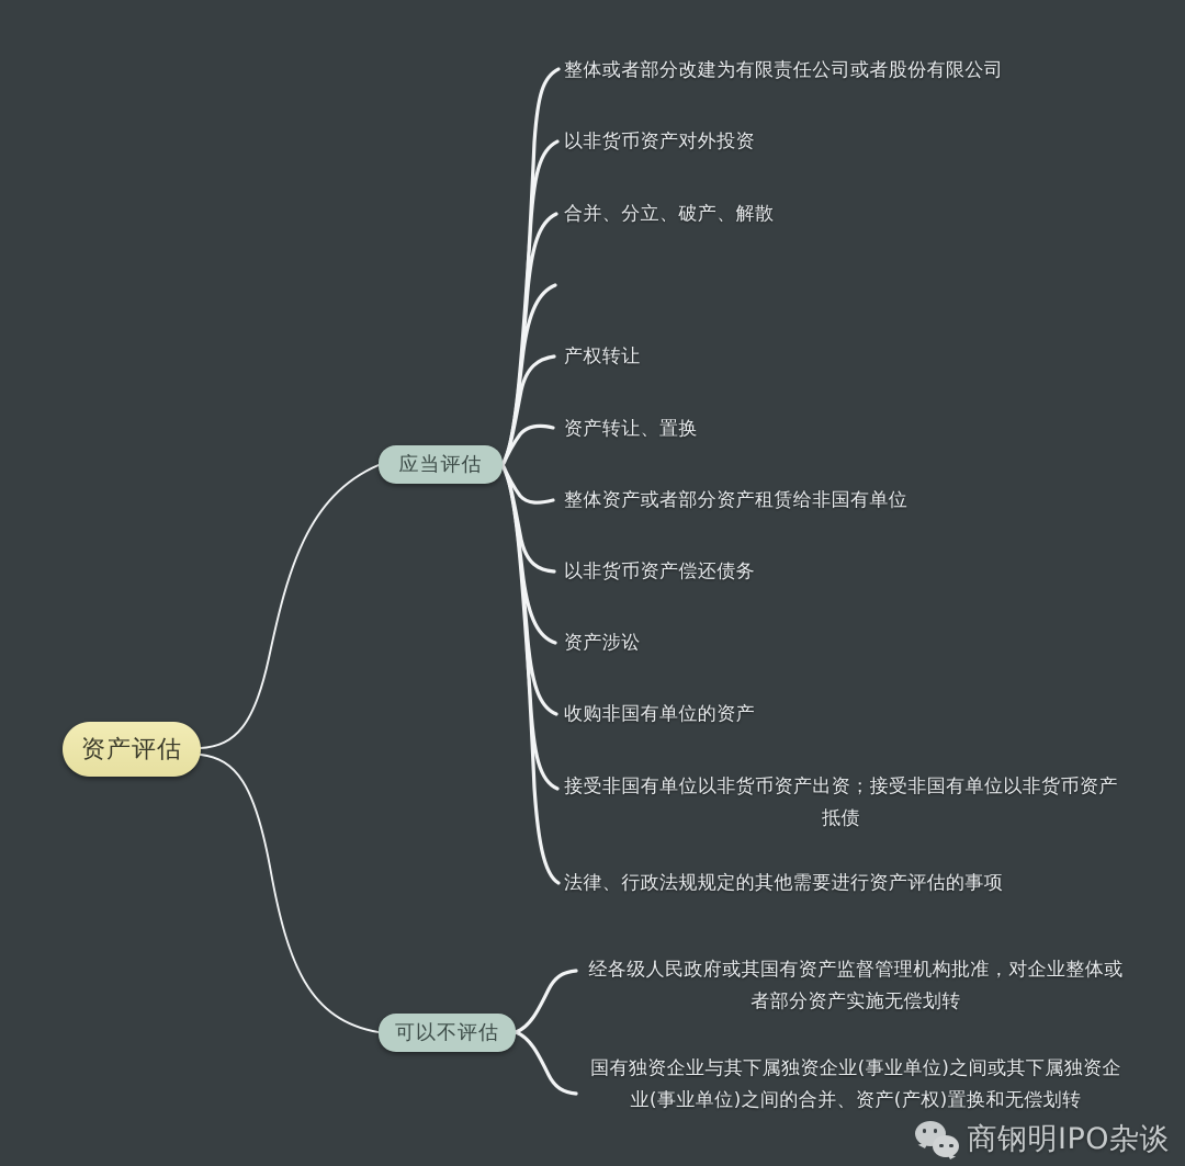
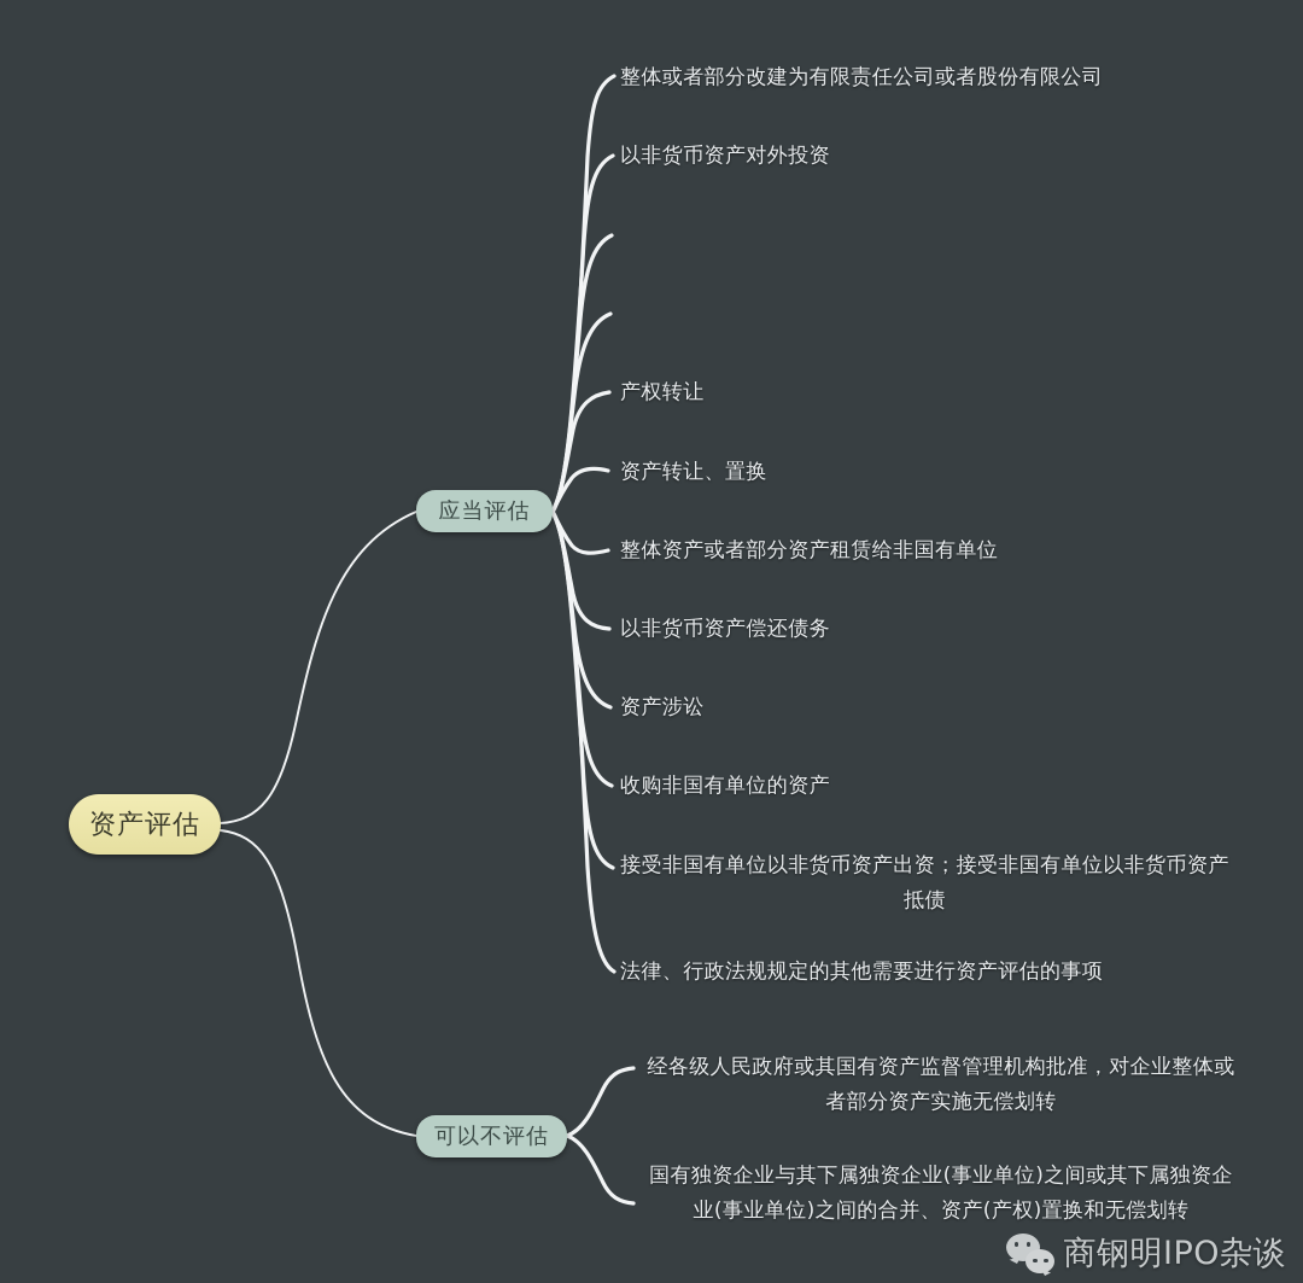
  资产评估
  应当评估
  可以不评估
  整体或者部分改建为有限责任公司或者股份有限公司
  以非货币资产对外投资
- 合并、分立、破产、解散
  产权转让
  资产转让、置换
  整体资产或者部分资产租赁给非国有单位
  以非货币资产偿还债务
  资产涉讼
  收购非国有单位的资产
  接受非国有单位以非货币资产出资；接受非国有单位以非货币资产抵债
  法律、行政法规规定的其他需要进行资产评估的事项
  经各级人民政府或其国有资产监督管理机构批准，对企业整体或者部分资产实施无偿划转
  国有独资企业与其下属独资企业(事业单位)之间或其下属独资企业(事业单位)之间的合并、资产(产权)置换和无偿划转
  商钢明IPO杂谈
